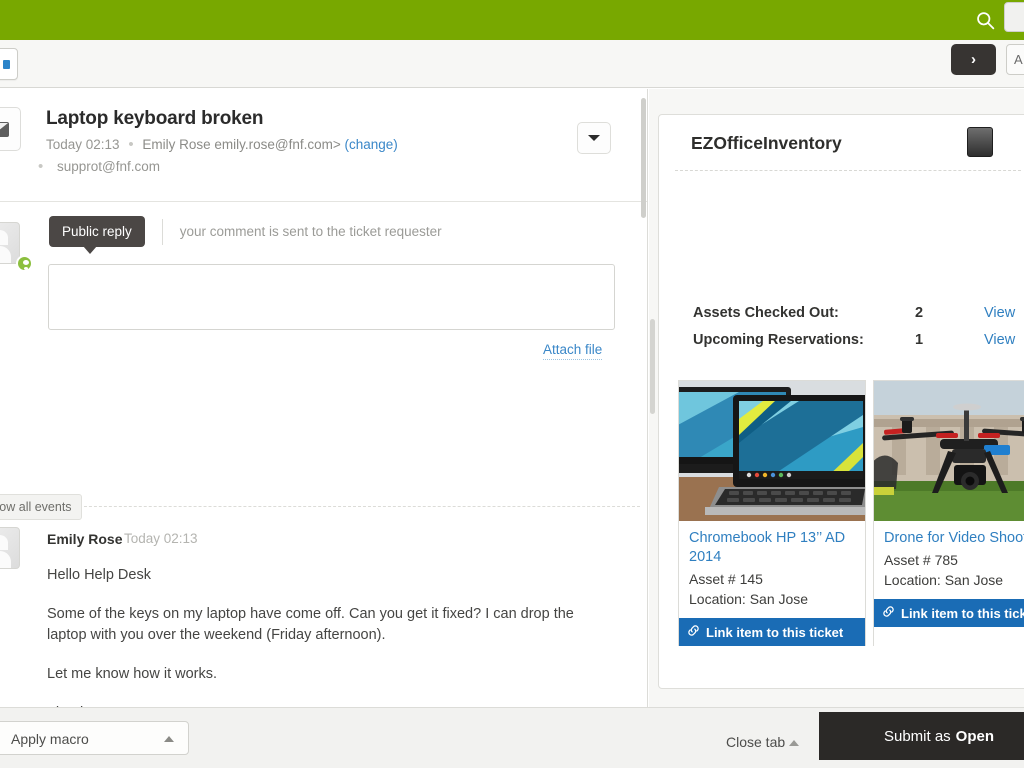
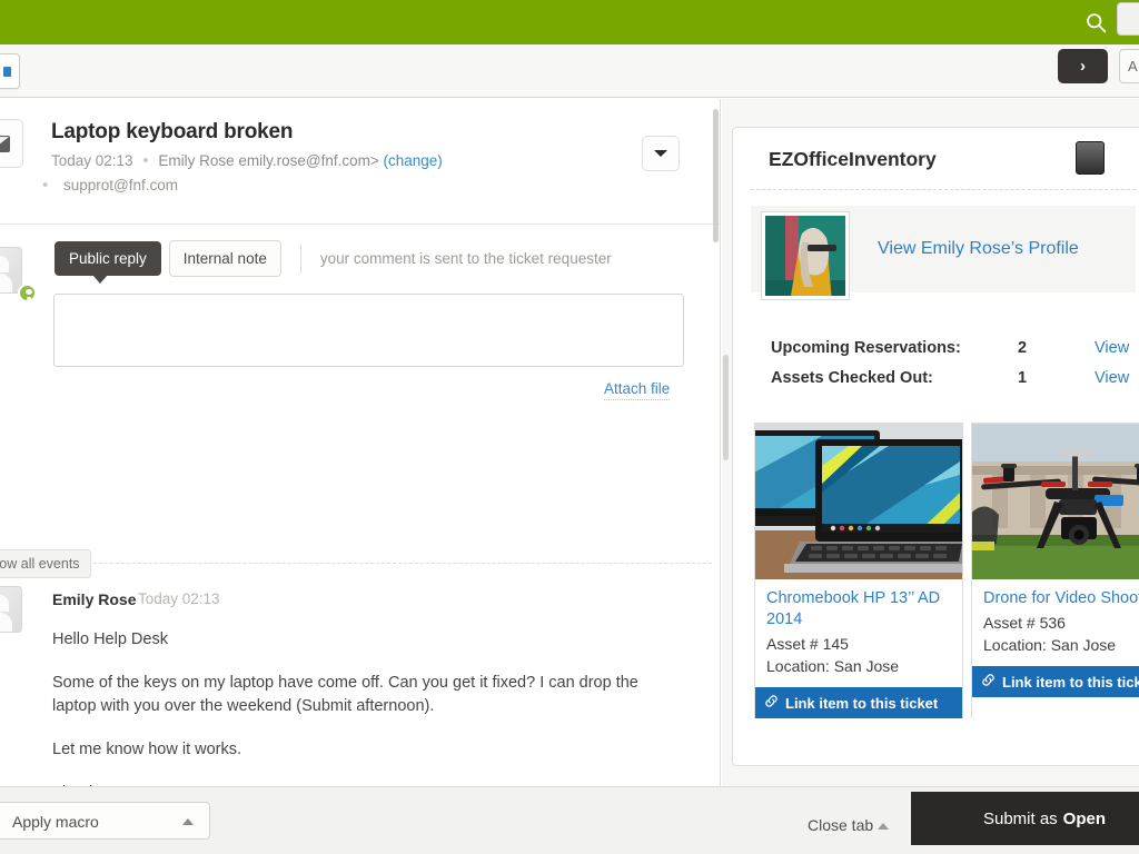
  ›
  A
  Laptop keyboard broken
  Today 02:13 • Emily Rose emily.rose@fnf.com> (change)
  • supprot@fnf.com
  Public reply
+ Internal note
  your comment is sent to the ticket requester
  Attach file
  ow all events
  Emily Rose
  Today 02:13
  Hello Help Desk
- Some of the keys on my laptop have come off. Can you get it fixed? I can drop the laptop with you over the weekend (Friday afternoon).
+ Some of the keys on my laptop have come off. Can you get it fixed? I can drop the laptop with you over the weekend (Submit afternoon).
  Let me know how it works.
  EZOfficeInventory
+ View Emily Rose’s Profile
- Assets Checked Out:
+ Upcoming Reservations:
  2
  View
- Upcoming Reservations:
+ Assets Checked Out:
  1
  View
  Chromebook HP 13’’ AD 2014
  Asset # 145
  Location: San Jose
  Link item to this ticket
  Drone for Video Shoo
- Asset # 785
+ Asset # 536
  Location: San Jose
  Link item to this tick
  Apply macro
  Close tab
  Submit as
  Open
